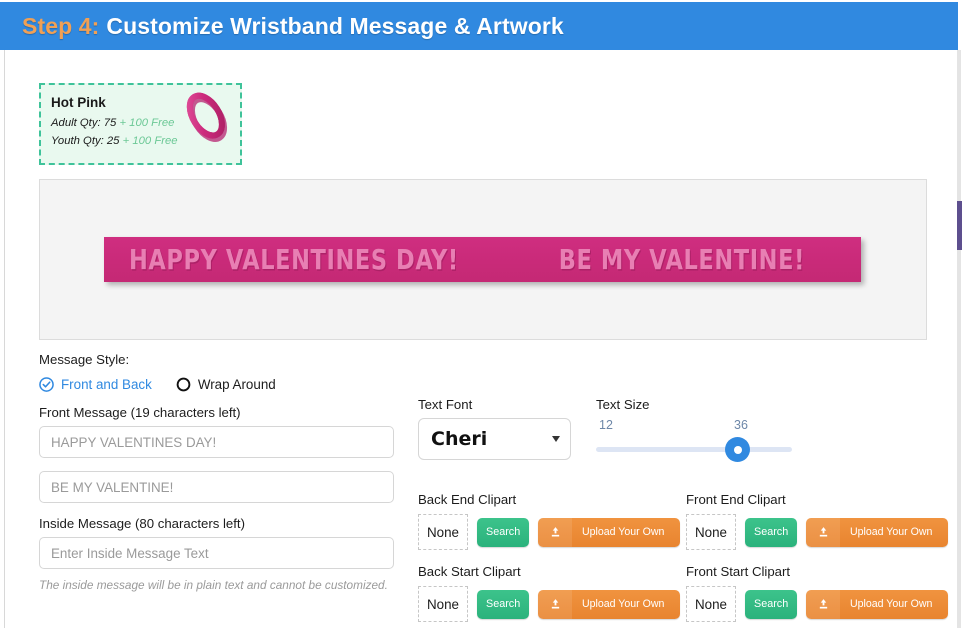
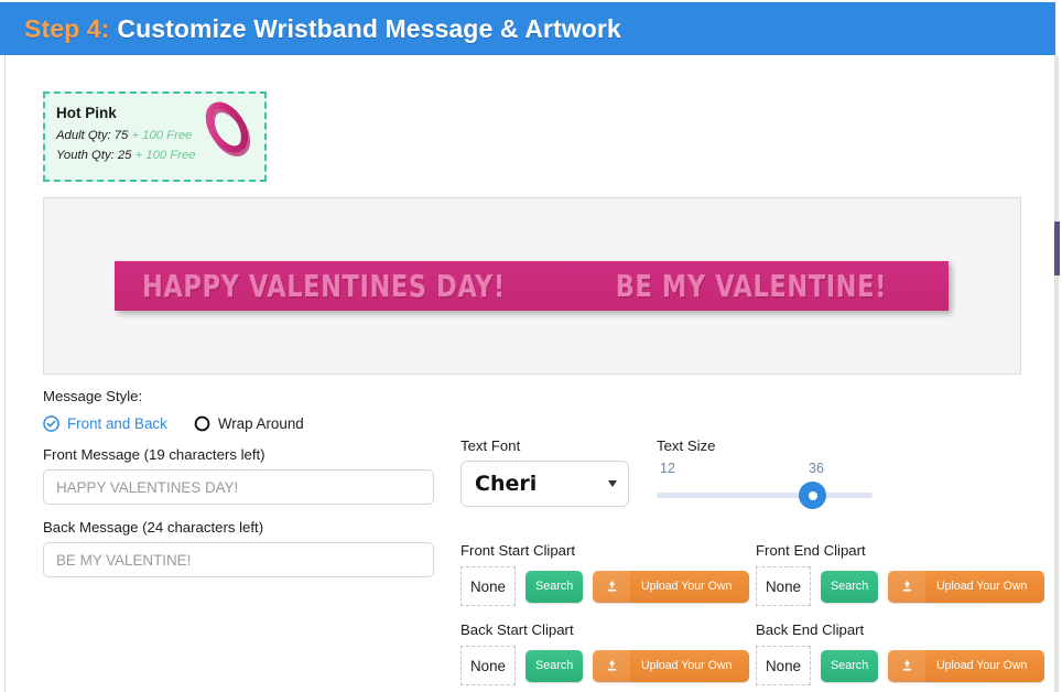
  Step 4: Customize Wristband Message & Artwork
  Hot Pink
  Adult Qty: 75 + 100 Free
  Youth Qty: 25 + 100 Free
  HAPPY VALENTINES DAY!
  BE MY VALENTINE!
  Message Style:
  Front and Back
  Wrap Around
  Front Message (19 characters left)
  HAPPY VALENTINES DAY!
+ Back Message (24 characters left)
  BE MY VALENTINE!
- Inside Message (80 characters left)
- Enter Inside Message Text
- The inside message will be in plain text and cannot be customized.
  Text Font
  Cheri
  Text Size
  12
  36
- Back End Clipart
+ Front Start Clipart
  None
  Search
  Upload Your Own
  Front End Clipart
  None
  Search
  Upload Your Own
  Back Start Clipart
  None
  Search
  Upload Your Own
- Front Start Clipart
+ Back End Clipart
  None
  Search
  Upload Your Own
